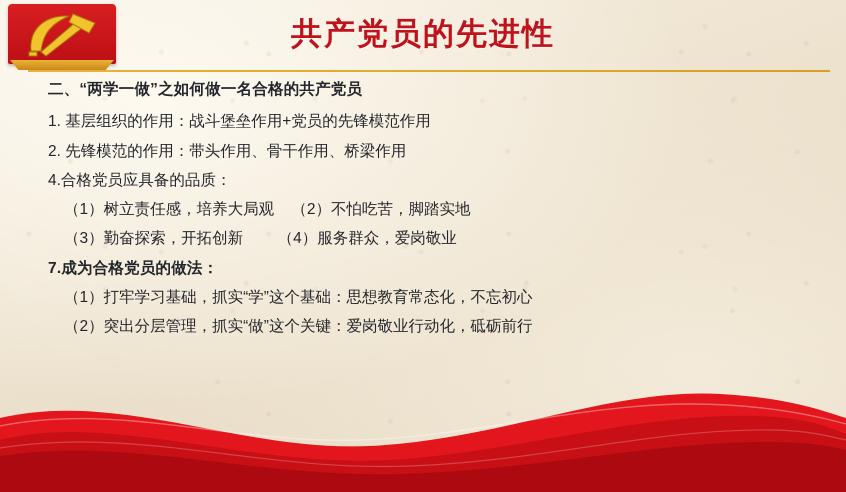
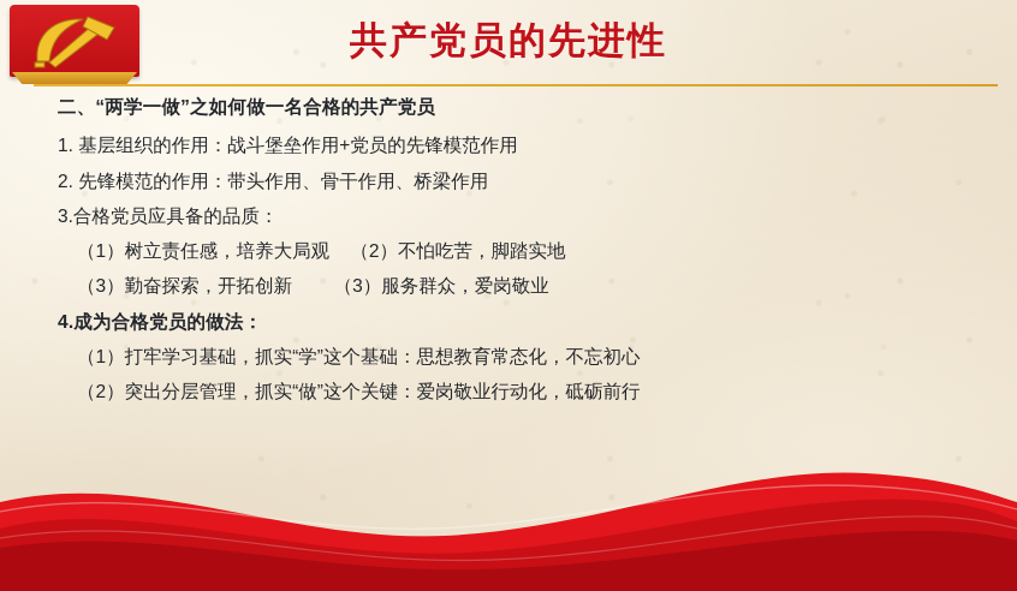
  共产党员的先进性
  二、“两学一做”之如何做一名合格的共产党员
  1. 基层组织的作用：战斗堡垒作用+党员的先锋模范作用
  2. 先锋模范的作用：带头作用、骨干作用、桥梁作用
- 4.合格党员应具备的品质：
+ 3.合格党员应具备的品质：
  （1）树立责任感，培养大局观 （2）不怕吃苦，脚踏实地
- （3）勤奋探索，开拓创新 （4）服务群众，爱岗敬业
+ （3）勤奋探索，开拓创新 （3）服务群众，爱岗敬业
- 7.成为合格党员的做法：
+ 4.成为合格党员的做法：
  （1）打牢学习基础，抓实“学”这个基础：思想教育常态化，不忘初心
  （2）突出分层管理，抓实“做”这个关键：爱岗敬业行动化，砥砺前行
